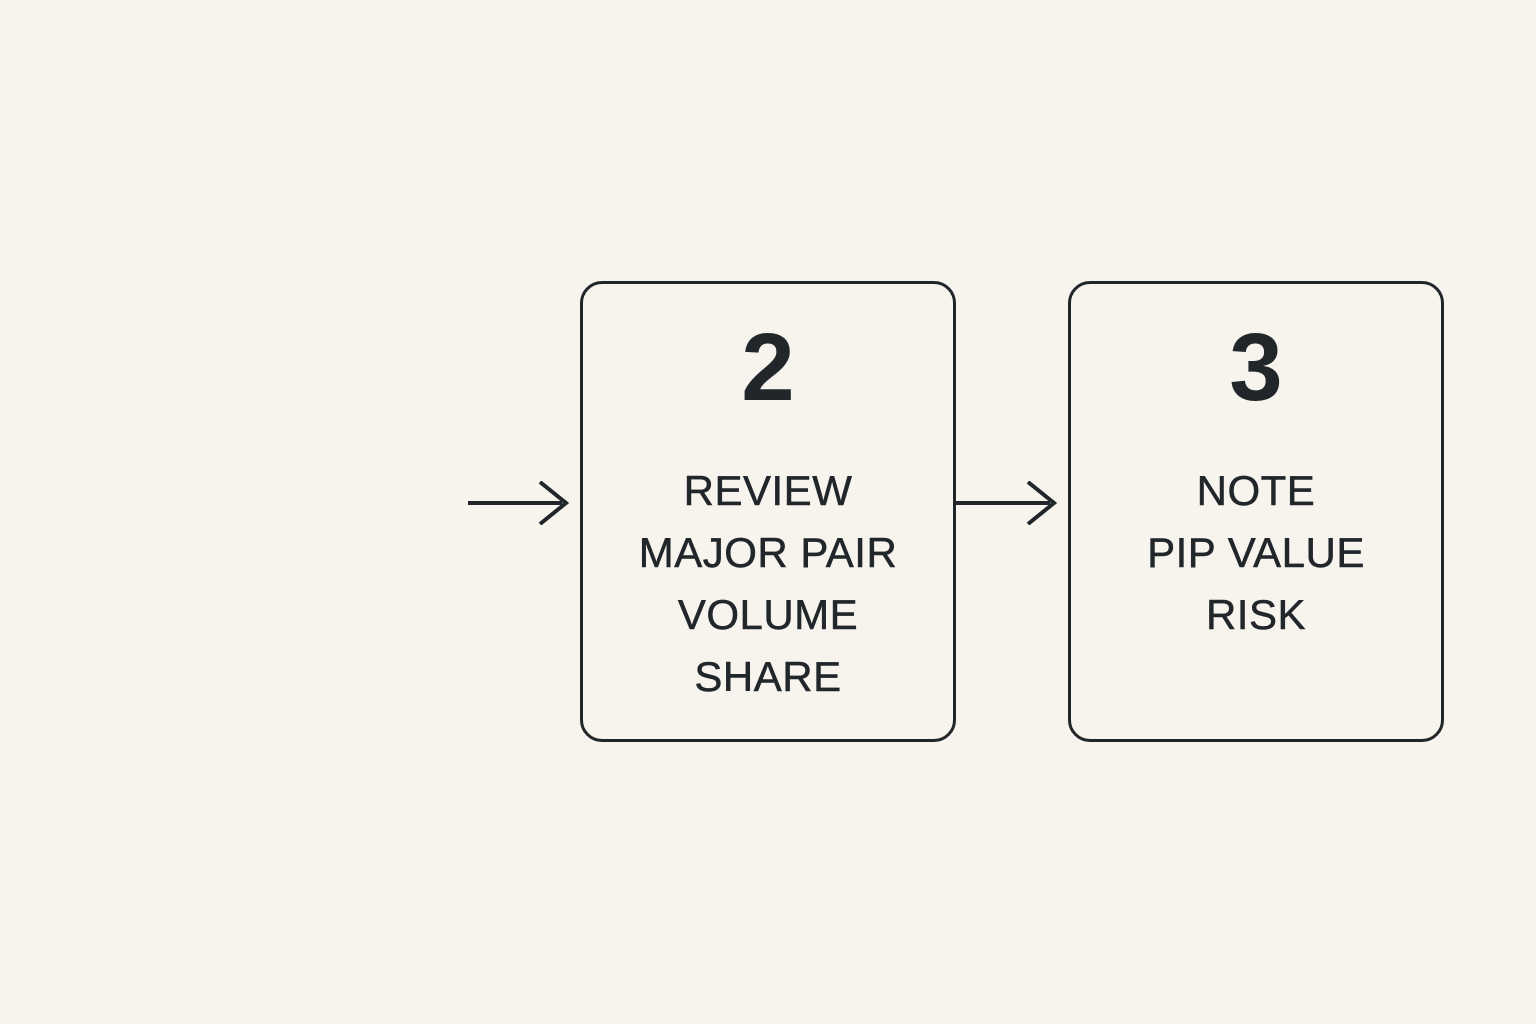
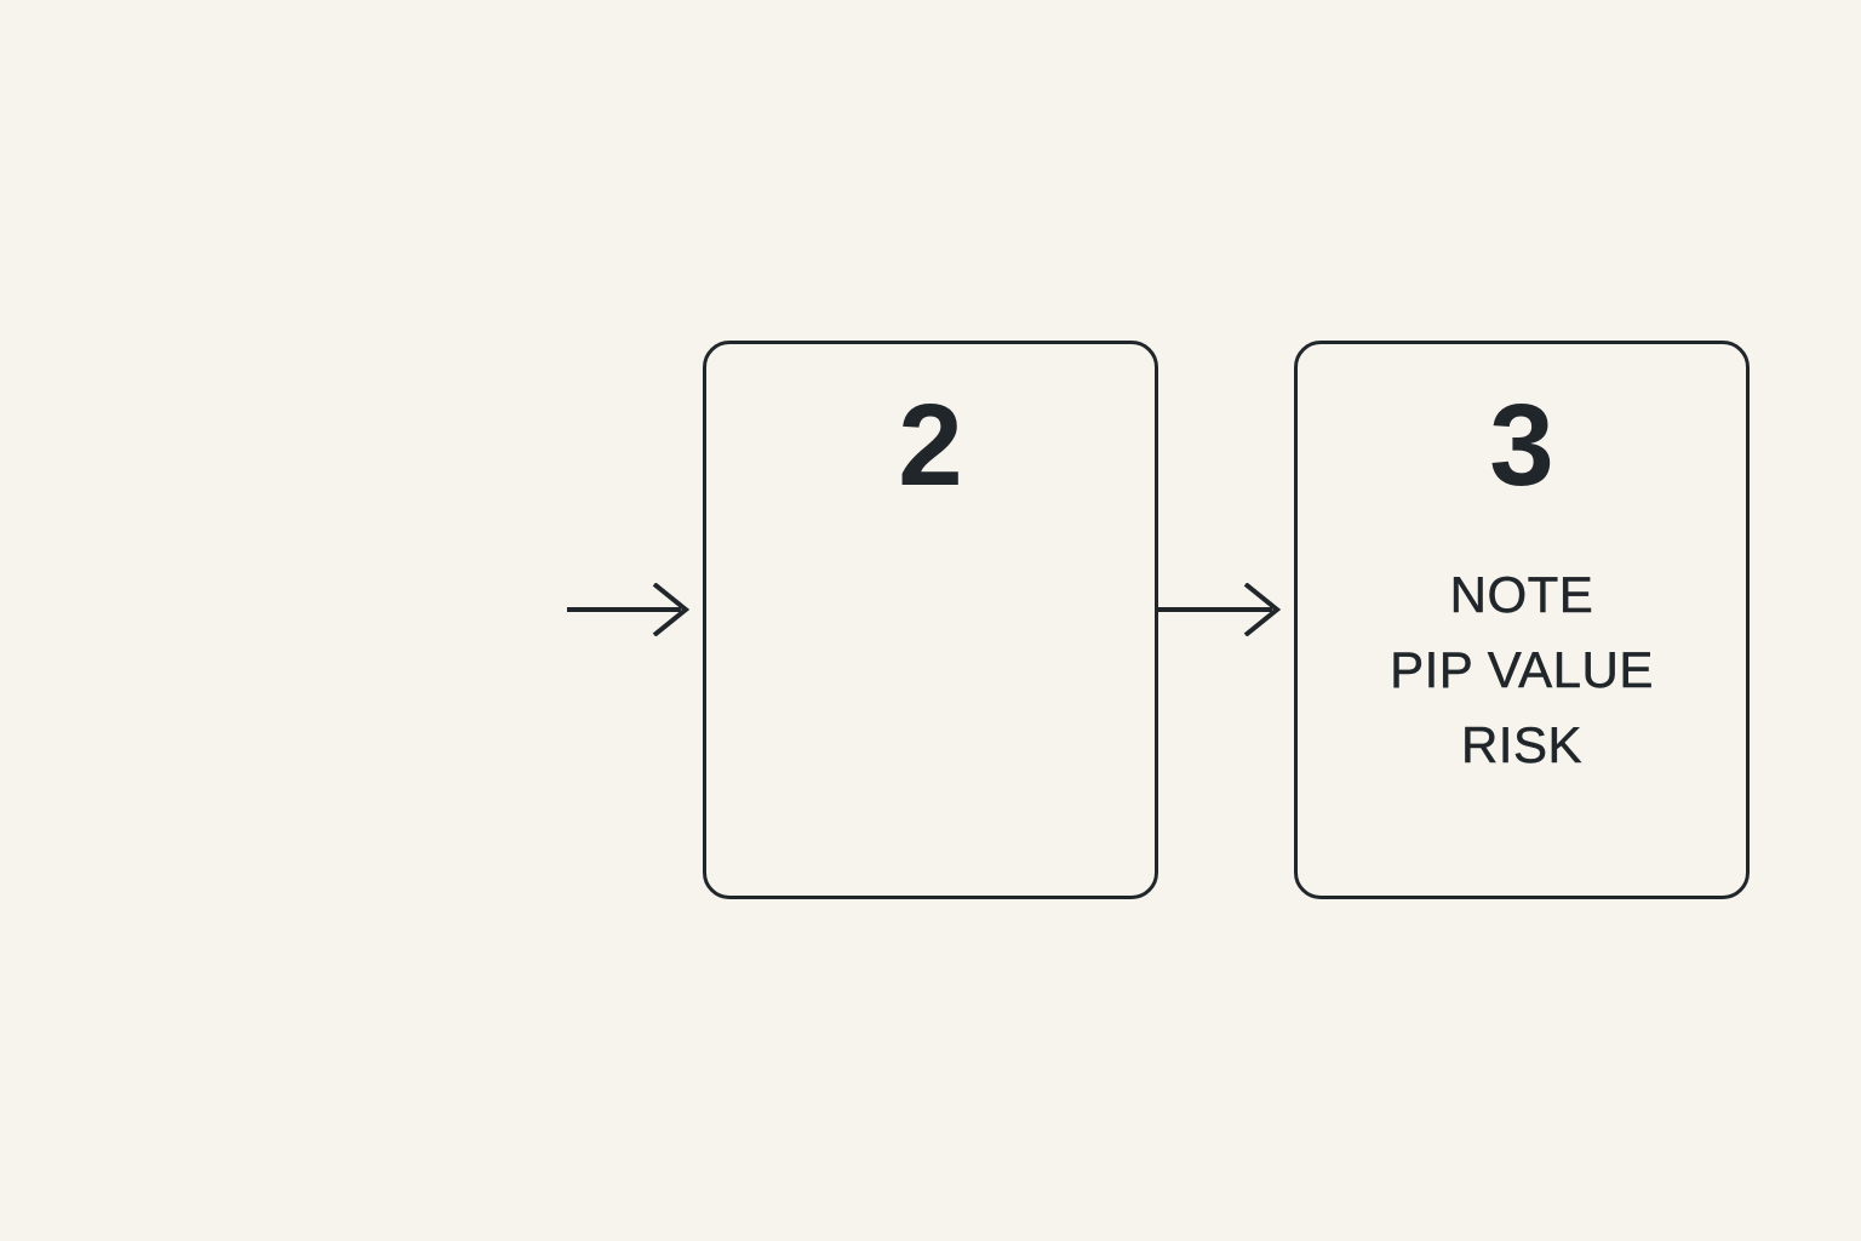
  2
- REVIEW
- MAJOR PAIR
- VOLUME
- SHARE
  3
  NOTE
  PIP VALUE
  RISK
